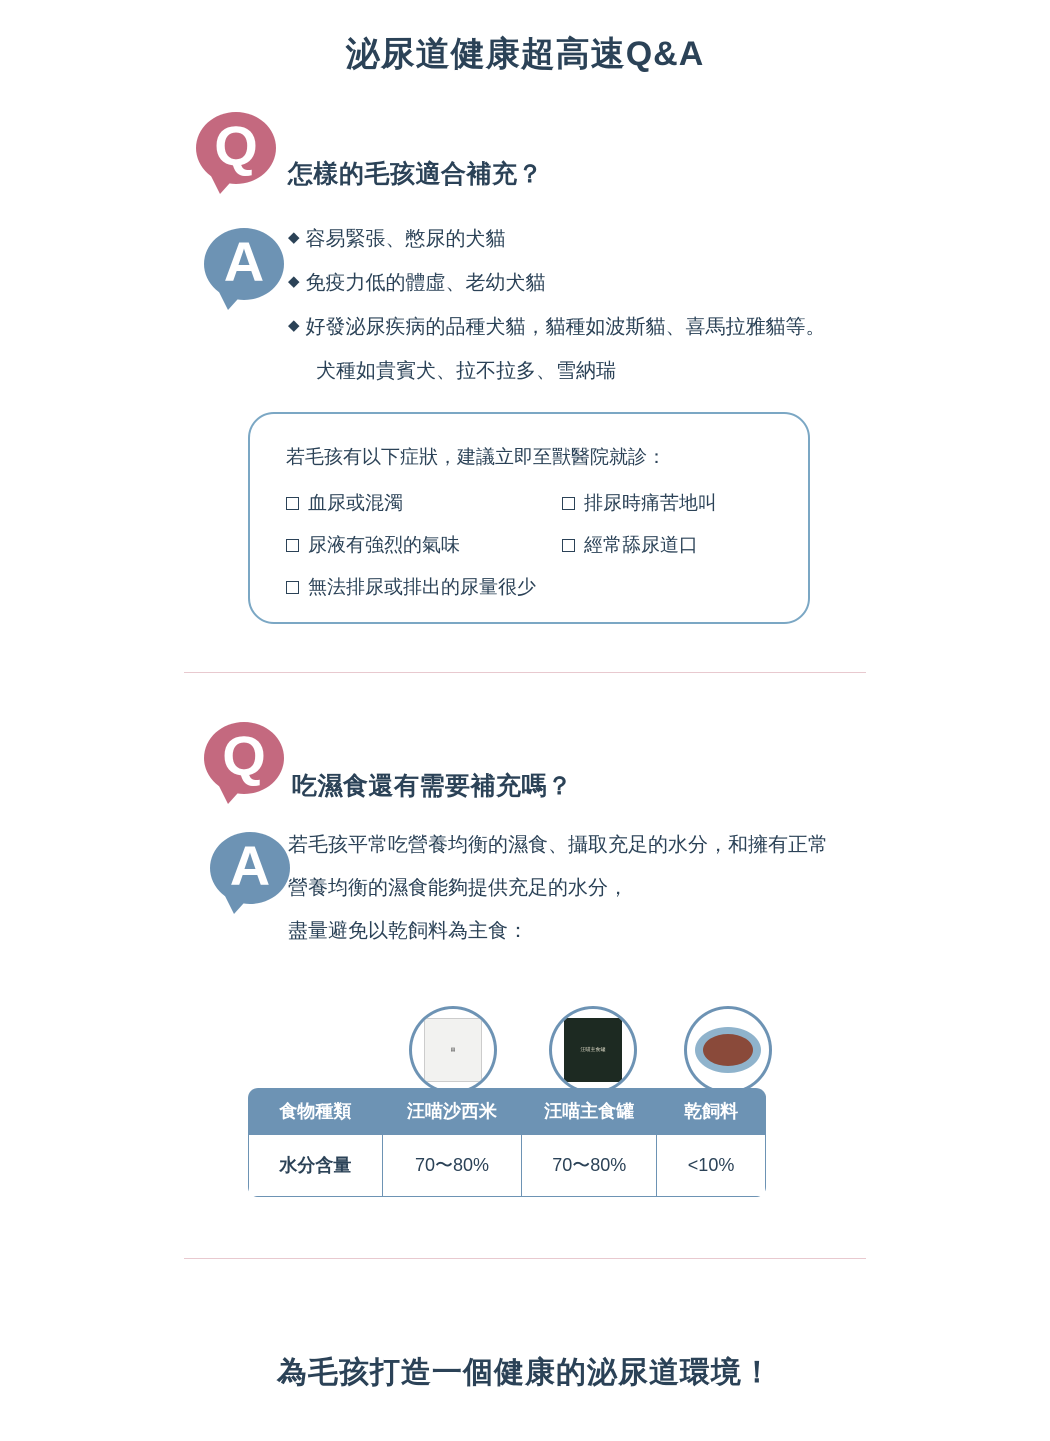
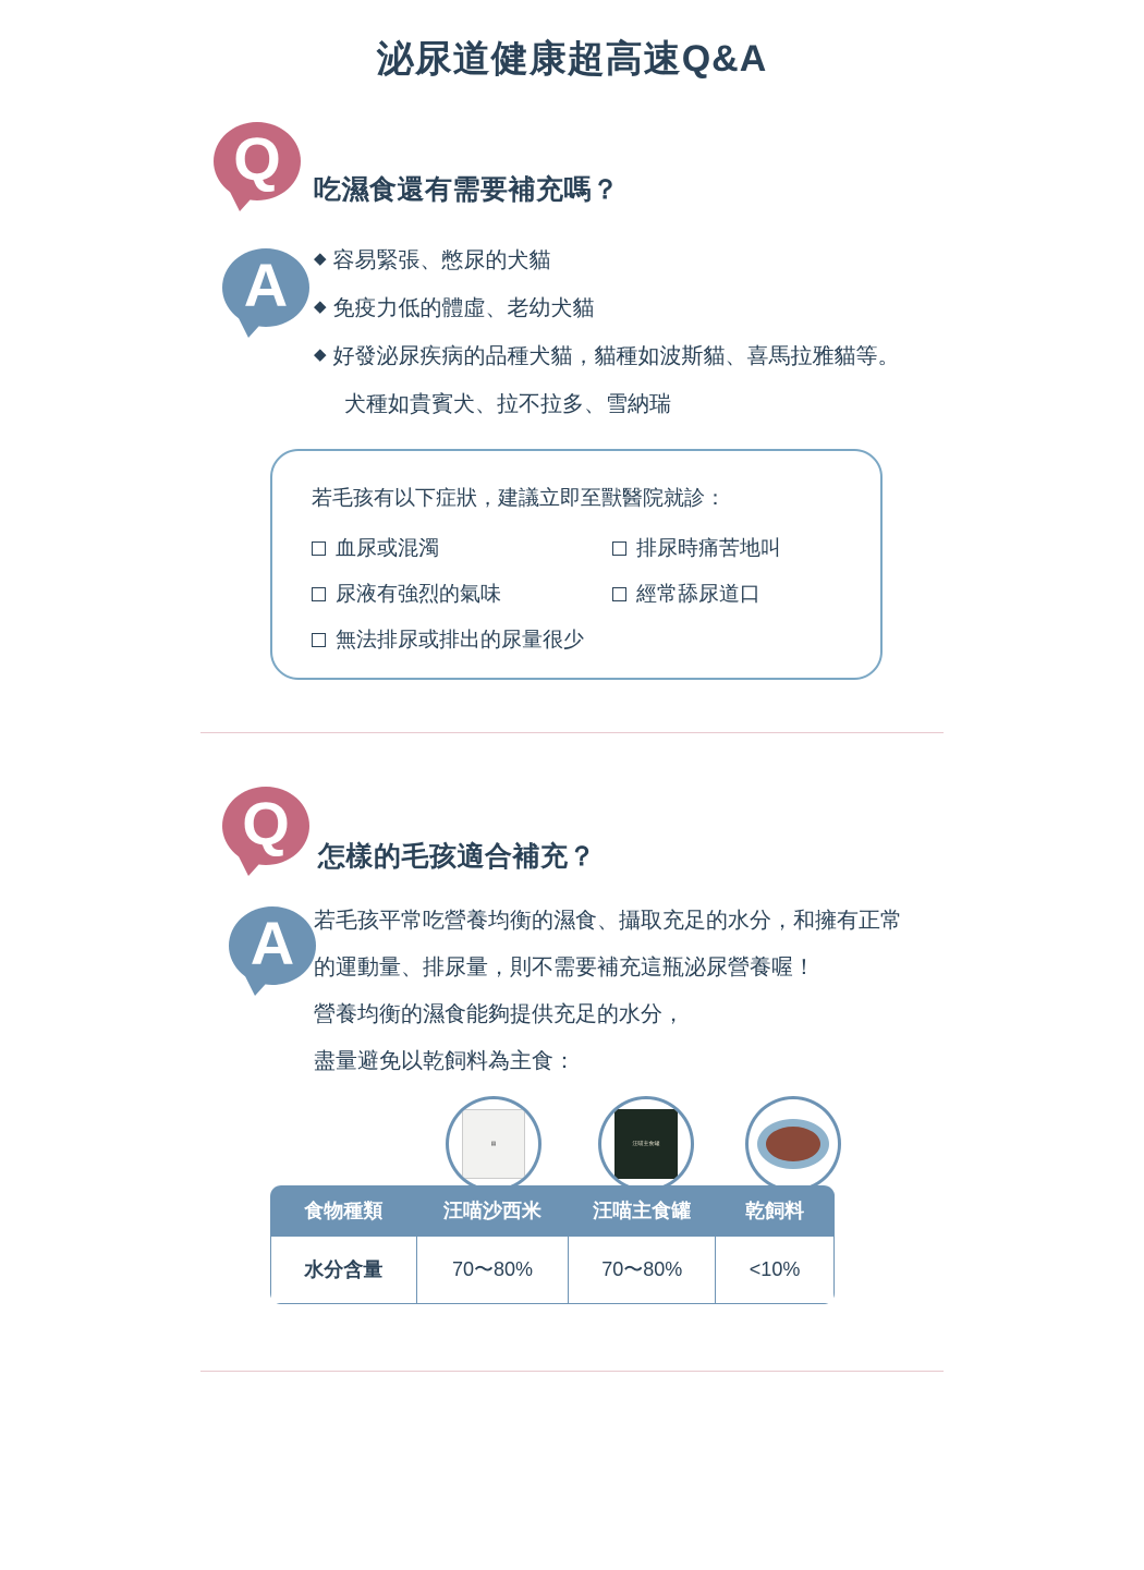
  泌尿道健康超高速Q&A
  Q
  A
- 怎樣的毛孩適合補充？
+ 吃濕食還有需要補充嗎？
  ◆ 容易緊張、憋尿的犬貓
  ◆ 免疫力低的體虛、老幼犬貓
  ◆ 好發泌尿疾病的品種犬貓，貓種如波斯貓、喜馬拉雅貓等。
  犬種如貴賓犬、拉不拉多、雪納瑞
  若毛孩有以下症狀，建議立即至獸醫院就診：
  血尿或混濁
  排尿時痛苦地叫
  尿液有強烈的氣味
  經常舔尿道口
  無法排尿或排出的尿量很少
  Q
  A
- 吃濕食還有需要補充嗎？
+ 怎樣的毛孩適合補充？
  若毛孩平常吃營養均衡的濕食、攝取充足的水分，和擁有正常
+ 的運動量、排尿量，則不需要補充這瓶泌尿營養喔！
  營養均衡的濕食能夠提供充足的水分，
  盡量避免以乾飼料為主食：
  食物種類	汪喵沙西米	汪喵主食罐	乾飼料
  水分含量	70〜80%	70〜80%	<10%
- 為毛孩打造一個健康的泌尿道環境！
